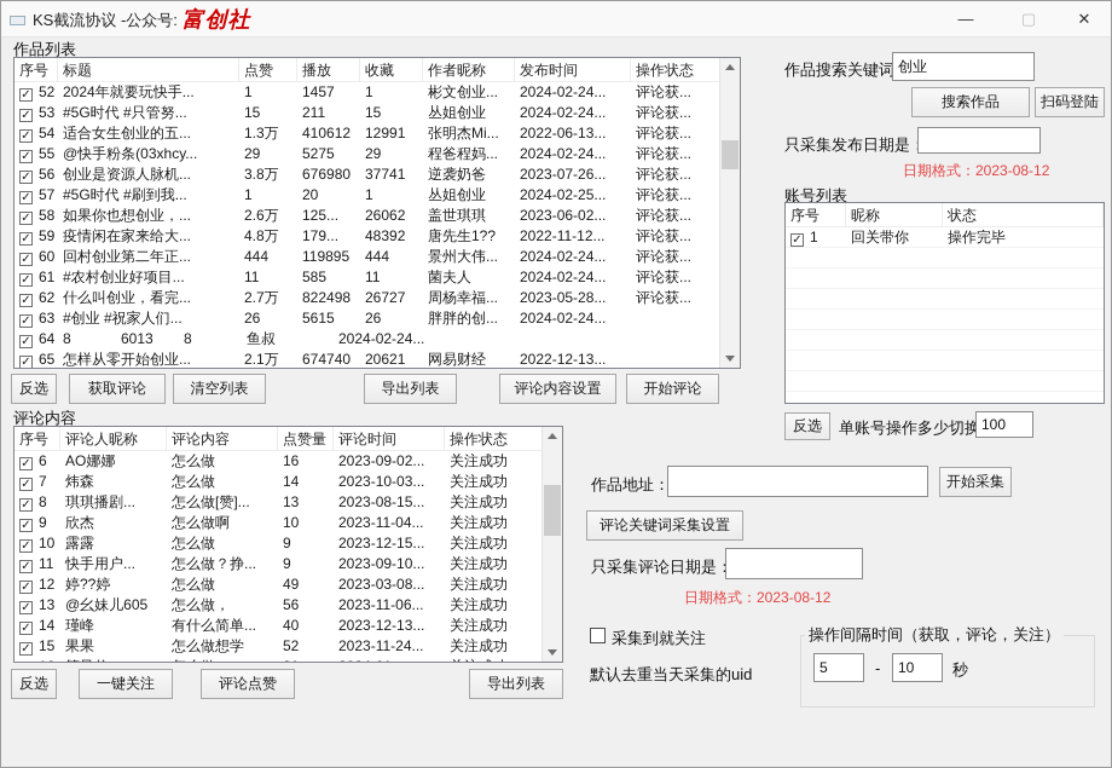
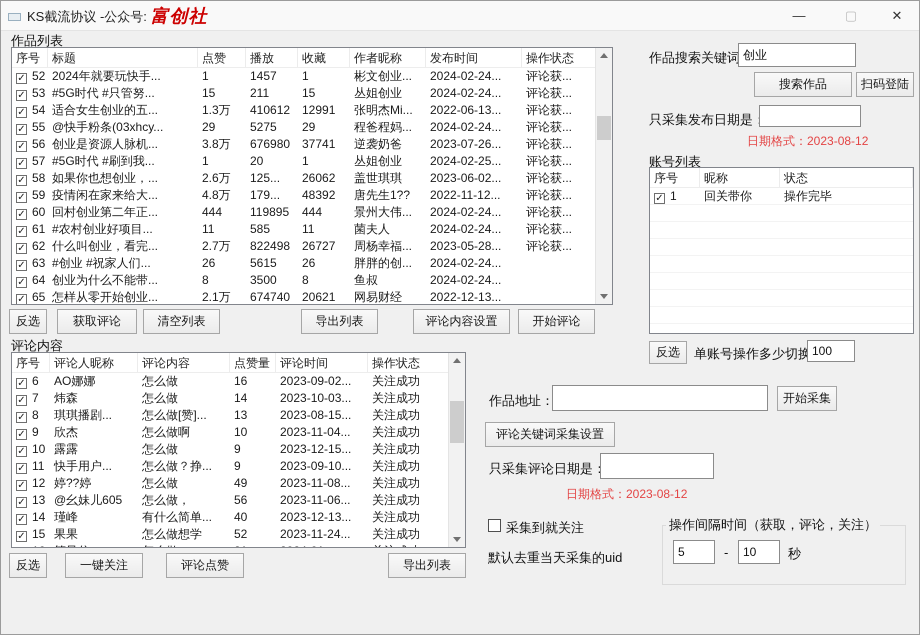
  KS截流协议 -公众号: 富创社
  —
  ▢
  ✕
  作品列表
  序号
  标题
  点赞
  播放
  收藏
  作者昵称
  发布时间
  操作状态
  ✓ 52
  2024年就要玩快手...
  1
  1457
  1
  彬文创业...
  2024-02-24...
  评论获...
  ✓ 53
  #5G时代 #只管努...
  15
  211
  15
  丛姐创业
  2024-02-24...
  评论获...
  ✓ 54
  适合女生创业的五...
  1.3万
  410612
  12991
  张明杰Mi...
  2022-06-13...
  评论获...
  ✓ 55
  @快手粉条(03xhcy...
  29
  5275
  29
  程爸程妈...
  2024-02-24...
  评论获...
  ✓ 56
  创业是资源人脉机...
  3.8万
  676980
  37741
  逆袭奶爸
  2023-07-26...
  评论获...
  ✓ 57
  #5G时代 #刷到我...
  1
  20
  1
  丛姐创业
  2024-02-25...
  评论获...
  ✓ 58
  如果你也想创业，...
  2.6万
  125...
  26062
  盖世琪琪
  2023-06-02...
  评论获...
  ✓ 59
  疫情闲在家来给大...
  4.8万
  179...
  48392
  唐先生1??
  2022-11-12...
  评论获...
  ✓ 60
  回村创业第二年正...
  444
  119895
  444
  景州大伟...
  2024-02-24...
  评论获...
  ✓ 61
  #农村创业好项目...
  11
  585
  11
  菌夫人
  2024-02-24...
  评论获...
  ✓ 62
  什么叫创业，看完...
  2.7万
  822498
  26727
  周杨幸福...
  2023-05-28...
  评论获...
  ✓ 63
  #创业 #祝家人们...
  26
  5615
  26
  胖胖的创...
  2024-02-24...
  ✓ 64
+ 创业为什么不能带...
  8
- 6013
+ 3500
  8
  鱼叔
  2024-02-24...
  ✓ 65
  怎样从零开始创业...
  2.1万
  674740
  20621
  网易财经
  2022-12-13...
  反选
  获取评论
  清空列表
  导出列表
  评论内容设置
  开始评论
  评论内容
  序号
  评论人昵称
  评论内容
  点赞量
  评论时间
  操作状态
  ✓ 6
  AO娜娜
  怎么做
  16
  2023-09-02...
  关注成功
  ✓ 7
  炜森
  怎么做
  14
  2023-10-03...
  关注成功
  ✓ 8
  琪琪播剧...
  怎么做[赞]...
  13
  2023-08-15...
  关注成功
  ✓ 9
  欣杰
  怎么做啊
  10
  2023-11-04...
  关注成功
  ✓ 10
  露露
  怎么做
  9
  2023-12-15...
  关注成功
  ✓ 11
  快手用户...
  怎么做？挣...
  9
  2023-09-10...
  关注成功
  ✓ 12
  婷??婷
  怎么做
  49
- 2023-03-08...
+ 2023-11-08...
  关注成功
  ✓ 13
  @幺妹儿605
  怎么做，
  56
  2023-11-06...
  关注成功
  ✓ 14
  瑾峰
  有什么简单...
  40
  2023-12-13...
  关注成功
  ✓ 15
  果果
  怎么做想学
  52
  2023-11-24...
  关注成功
  反选
  一键关注
  评论点赞
  导出列表
  作品搜索关键词
  创业
  搜索作品
  扫码登陆
  只采集发布日期是
  日期格式：2023-08-12
  账号列表
  序号
  昵称
  状态
  ✓ 1
  回关带你
  操作完毕
  反选
  单账号操作多少切换
  100
  作品地址：
  开始采集
  评论关键词采集设置
  只采集评论日期是
  日期格式：2023-08-12
  采集到就关注
  默认去重当天采集的uid
  操作间隔时间（获取，评论，关注）
  5
  -
  10
  秒
